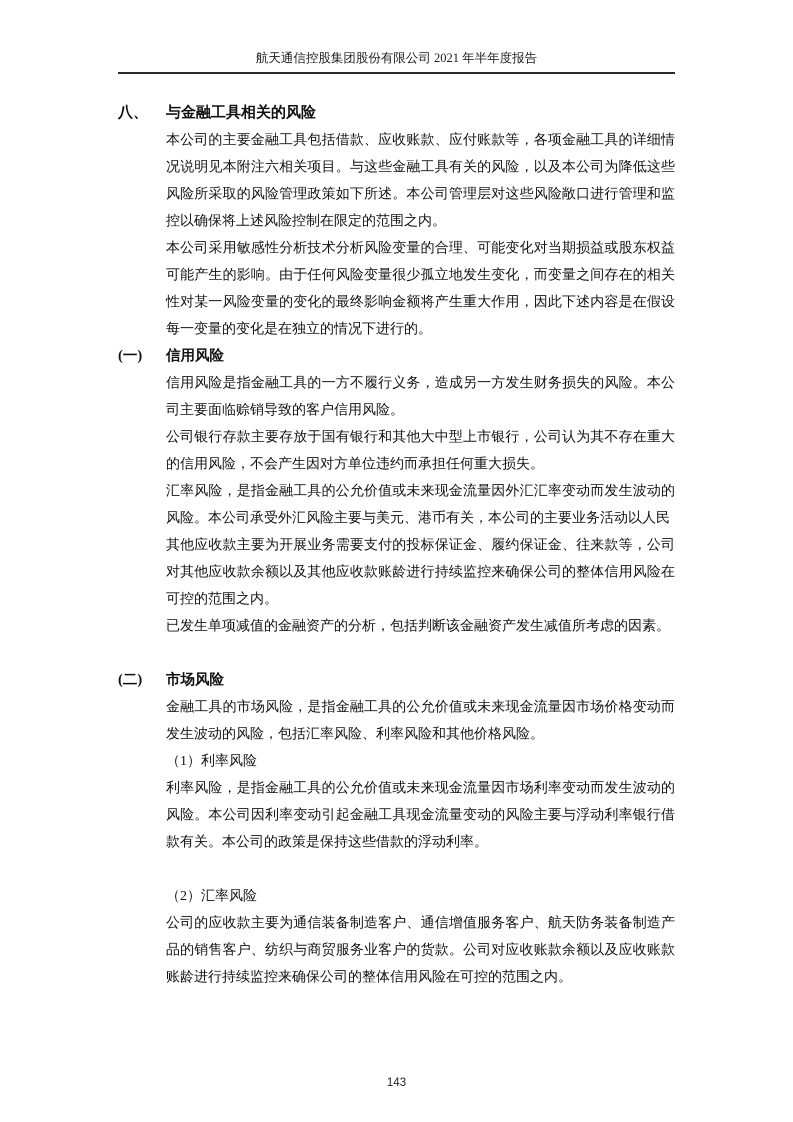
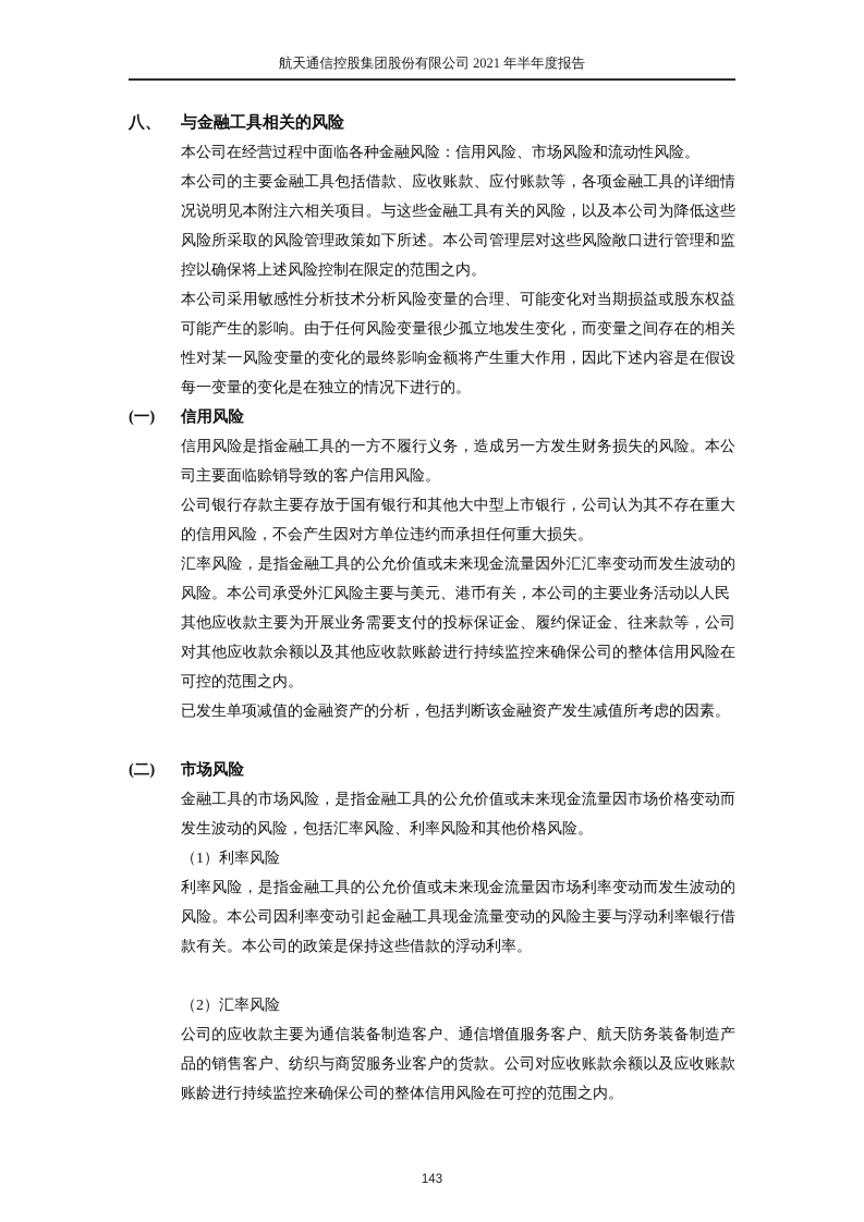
  航天通信控股集团股份有限公司 2021 年半年度报告
  八、
  与金融工具相关的风险
+ 本公司在经营过程中面临各种金融风险：信用风险、市场风险和流动性风险。
  本公司的主要金融工具包括借款、应收账款、应付账款等，各项金融工具的详细情况说明见本附注六相关项目。与这些金融工具有关的风险，以及本公司为降低这些风险所采取的风险管理政策如下所述。本公司管理层对这些风险敞口进行管理和监控以确保将上述风险控制在限定的范围之内。
  本公司采用敏感性分析技术分析风险变量的合理、可能变化对当期损益或股东权益可能产生的影响。由于任何风险变量很少孤立地发生变化，而变量之间存在的相关性对某一风险变量的变化的最终影响金额将产生重大作用，因此下述内容是在假设每一变量的变化是在独立的情况下进行的。
  (一)
  信用风险
  信用风险是指金融工具的一方不履行义务，造成另一方发生财务损失的风险。本公司主要面临赊销导致的客户信用风险。
  公司银行存款主要存放于国有银行和其他大中型上市银行，公司认为其不存在重大的信用风险，不会产生因对方单位违约而承担任何重大损失。
  汇率风险，是指金融工具的公允价值或未来现金流量因外汇汇率变动而发生波动的风险。本公司承受外汇风险主要与美元、港币有关，本公司的主要业务活动以人民
  其他应收款主要为开展业务需要支付的投标保证金、履约保证金、往来款等，公司对其他应收款余额以及其他应收款账龄进行持续监控来确保公司的整体信用风险在可控的范围之内。
  已发生单项减值的金融资产的分析，包括判断该金融资产发生减值所考虑的因素。
  (二)
  市场风险
  金融工具的市场风险，是指金融工具的公允价值或未来现金流量因市场价格变动而发生波动的风险，包括汇率风险、利率风险和其他价格风险。
  （1）利率风险
  利率风险，是指金融工具的公允价值或未来现金流量因市场利率变动而发生波动的风险。本公司因利率变动引起金融工具现金流量变动的风险主要与浮动利率银行借款有关。本公司的政策是保持这些借款的浮动利率。
  （2）汇率风险
  公司的应收款主要为通信装备制造客户、通信增值服务客户、航天防务装备制造产品的销售客户、纺织与商贸服务业客户的货款。公司对应收账款余额以及应收账款账龄进行持续监控来确保公司的整体信用风险在可控的范围之内。
  143
